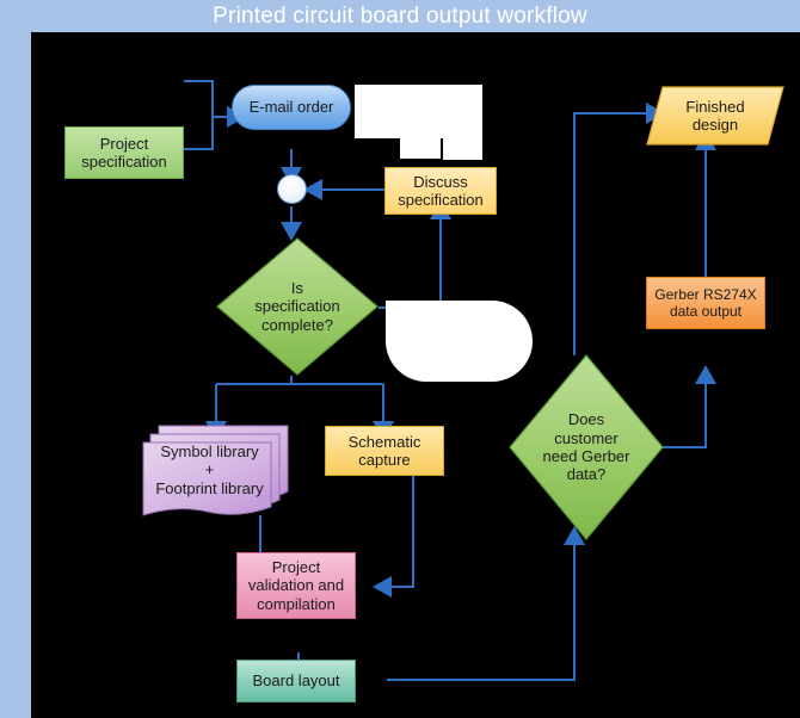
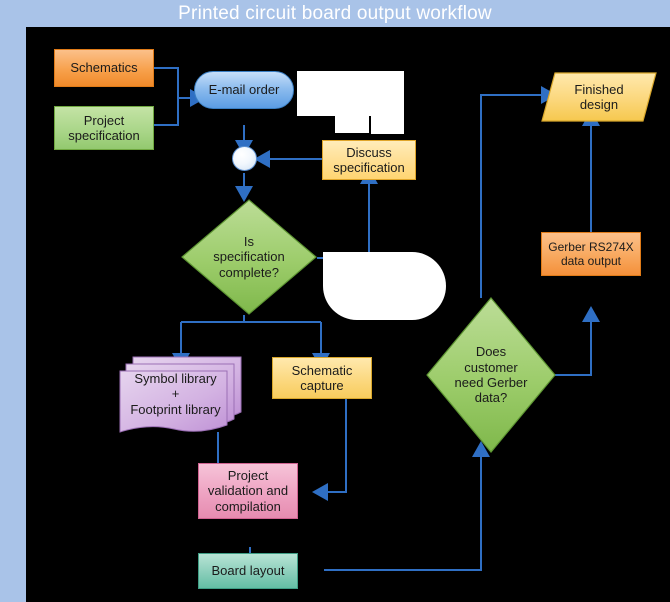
  Printed circuit board output workflow
+ Schematics
  Project
  specification
  E-mail order
  Discuss
  specification
  Is
  specification
  complete?
  Symbol library
  +
  Footprint library
  Schematic
  capture
  Project
  validation and
  compilation
  Board layout
  Does
  customer
  need Gerber
  data?
  Gerber RS274X
  data output
  Finished
  design
